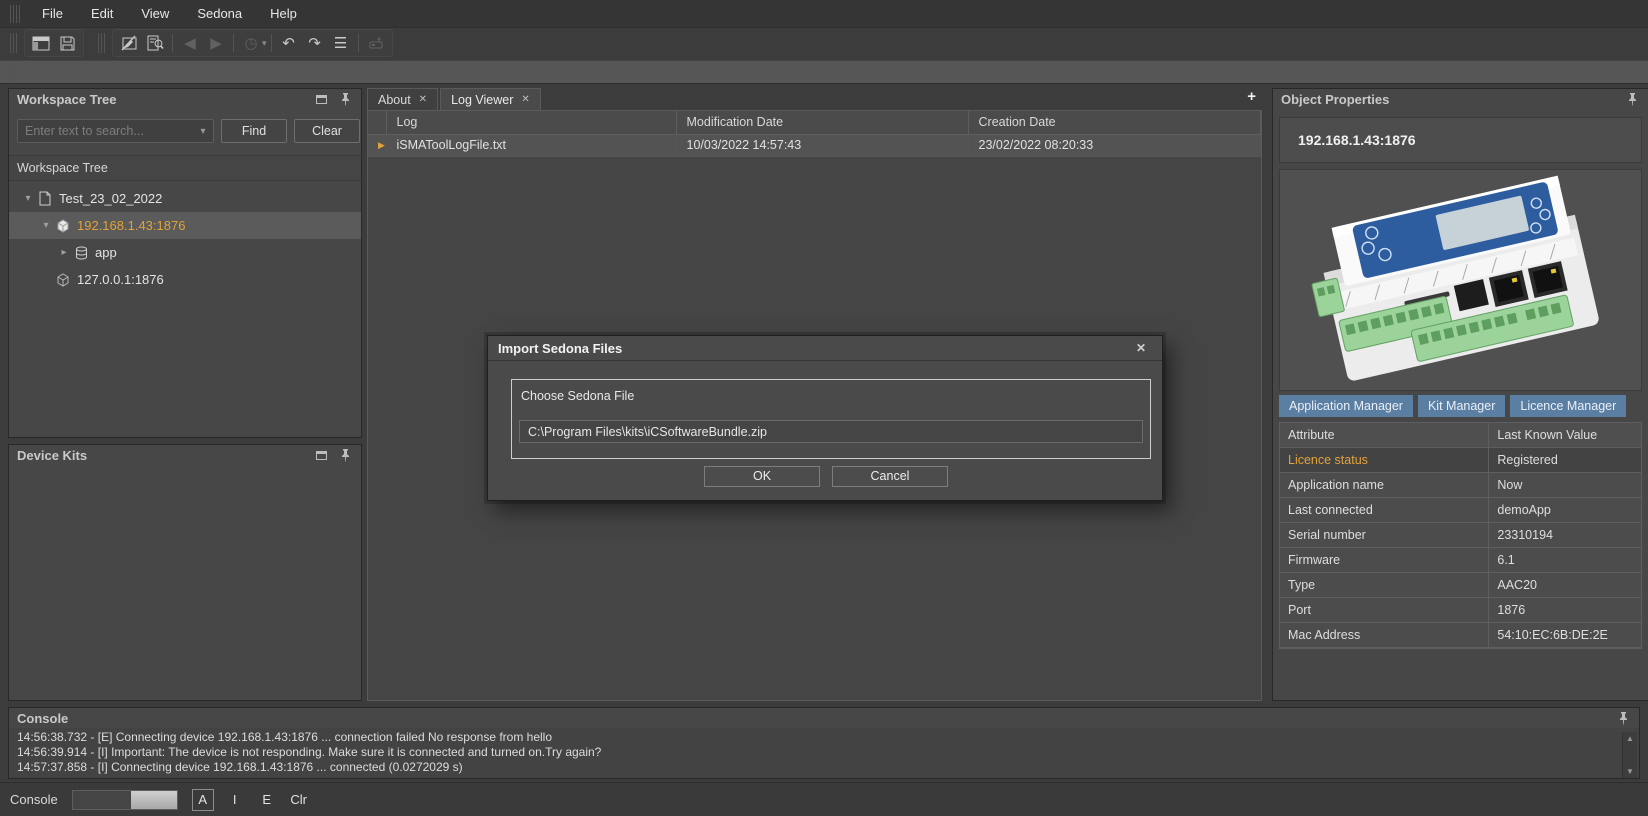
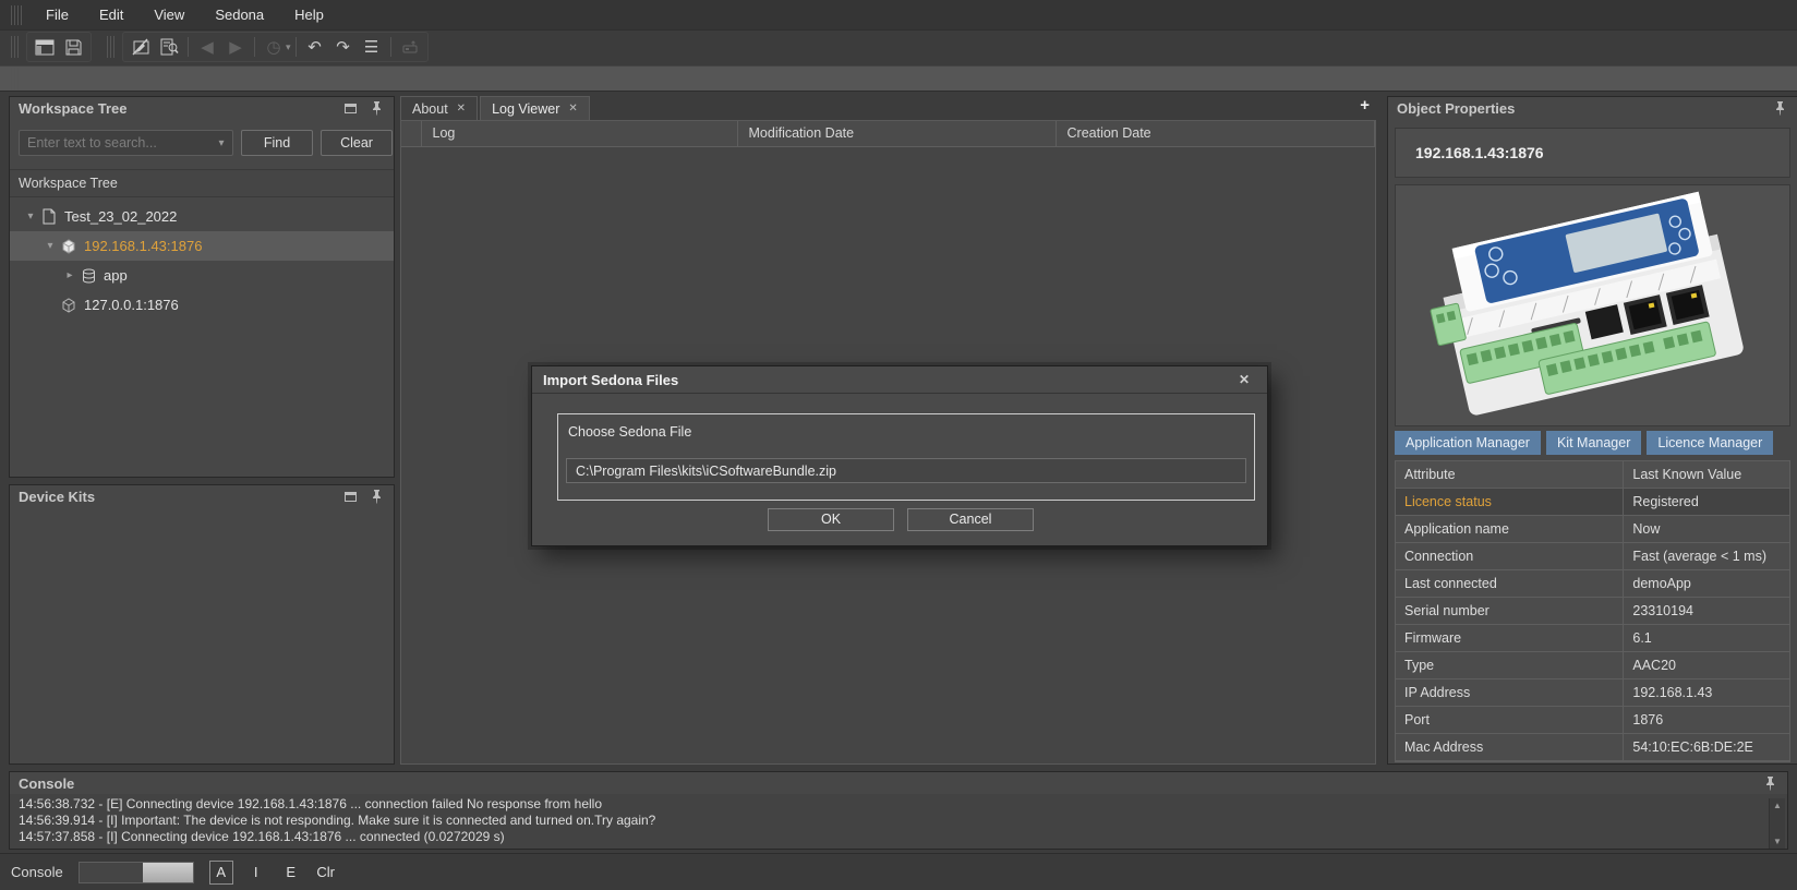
  File
  Edit
  View
  Sedona
  Help
  ◀
  ▶
  ◷
  ▾
  ↶
  ↷
  ☰
  Workspace Tree
  Enter text to search...
  ▾
  Find
  Clear
  Workspace Tree
  ▾
  Test_23_02_2022
  ▾
  192.168.1.43:1876
  ▸
  app
  127.0.0.1:1876
  Device Kits
  About
  ✕
  Log Viewer
  ✕
  +
  	Log	Modification Date	Creation Date
- ▶	iSMAToolLogFile.txt	10/03/2022 14:57:43	23/02/2022 08:20:33
  Object Properties
  192.168.1.43:1876
  Application Manager
  Kit Manager
  Licence Manager
  Attribute
  Last Known Value
  Licence status
  Registered
  Application name
  Now
+ Connection
+ Fast (average < 1 ms)
  Last connected
  demoApp
  Serial number
  23310194
  Firmware
  6.1
  Type
  AAC20
+ IP Address
+ 192.168.1.43
  Port
  1876
  Mac Address
  54:10:EC:6B:DE:2E
  Console
  14:56:38.732 - [E] Connecting device 192.168.1.43:1876 ... connection failed No response from hello
  14:56:39.914 - [I] Important: The device is not responding. Make sure it is connected and turned on.Try again?
  14:57:37.858 - [I] Connecting device 192.168.1.43:1876 ... connected (0.0272029 s)
  ▲
  ▼
  Console
  A
  I
  E
  Clr
  Import Sedona Files
  ✕
  Choose Sedona File
  C:\Program Files\kits\iCSoftwareBundle.zip
  OK
  Cancel
